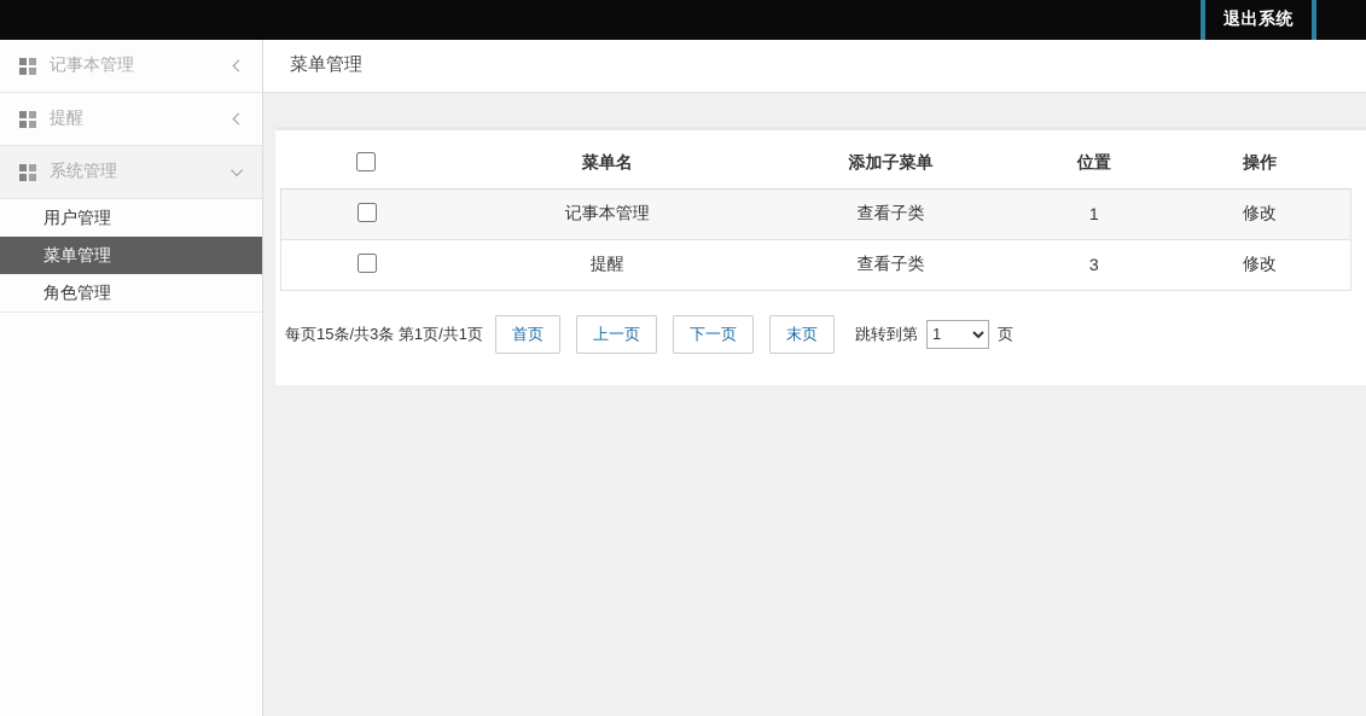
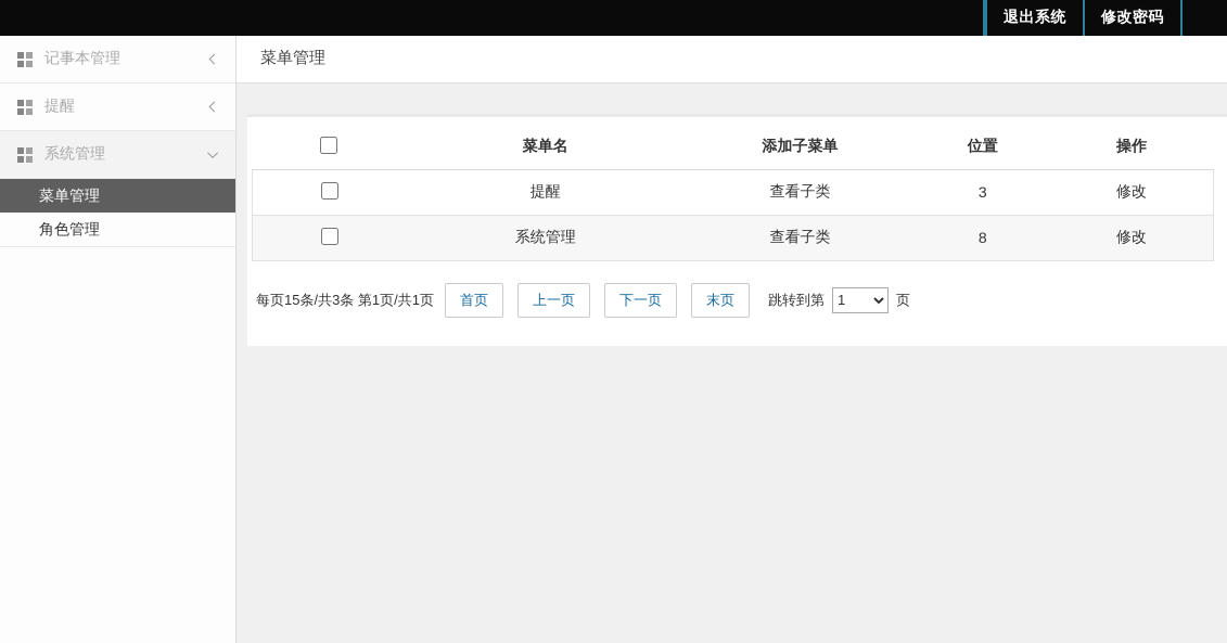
  退出系统
+ 修改密码
  记事本管理
  提醒
  系统管理
- 用户管理
  菜单管理
  角色管理
  菜单管理
  	菜单名	添加子菜单	位置	操作
- 	记事本管理	查看子类	1	修改
  	提醒	查看子类	3	修改
+ 	系统管理	查看子类	8	修改
  每页15条/共3条 第1页/共1页
  首页
  上一页
  下一页
  末页
  跳转到第
  1
  页
